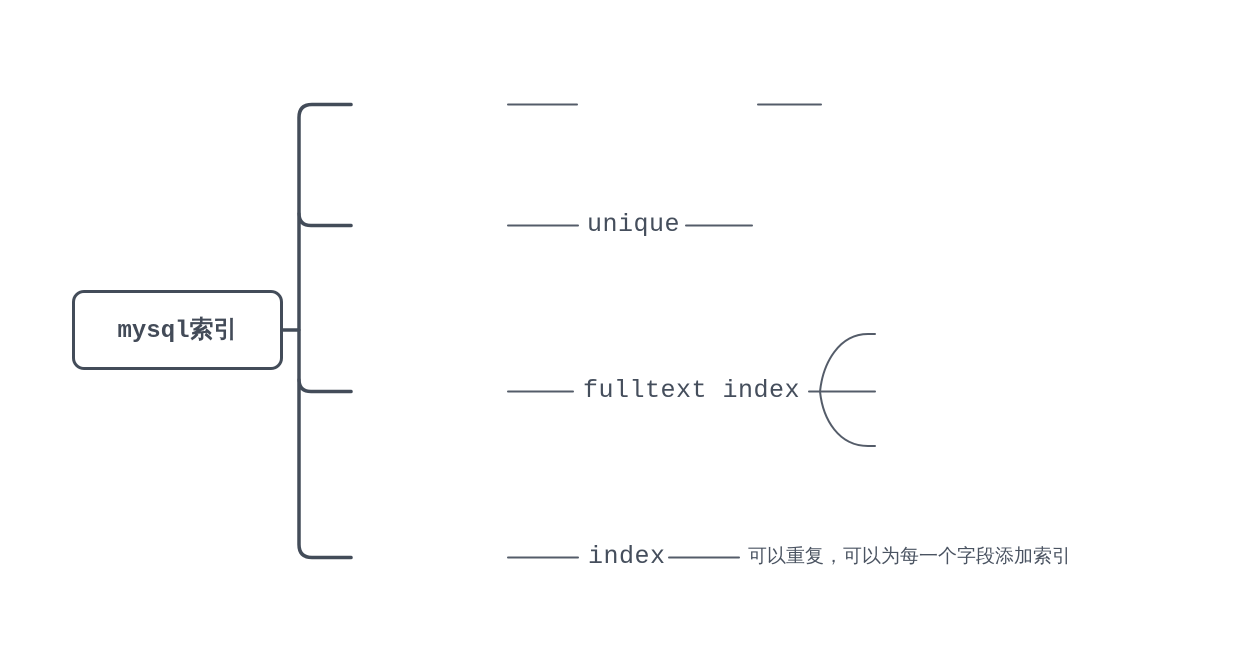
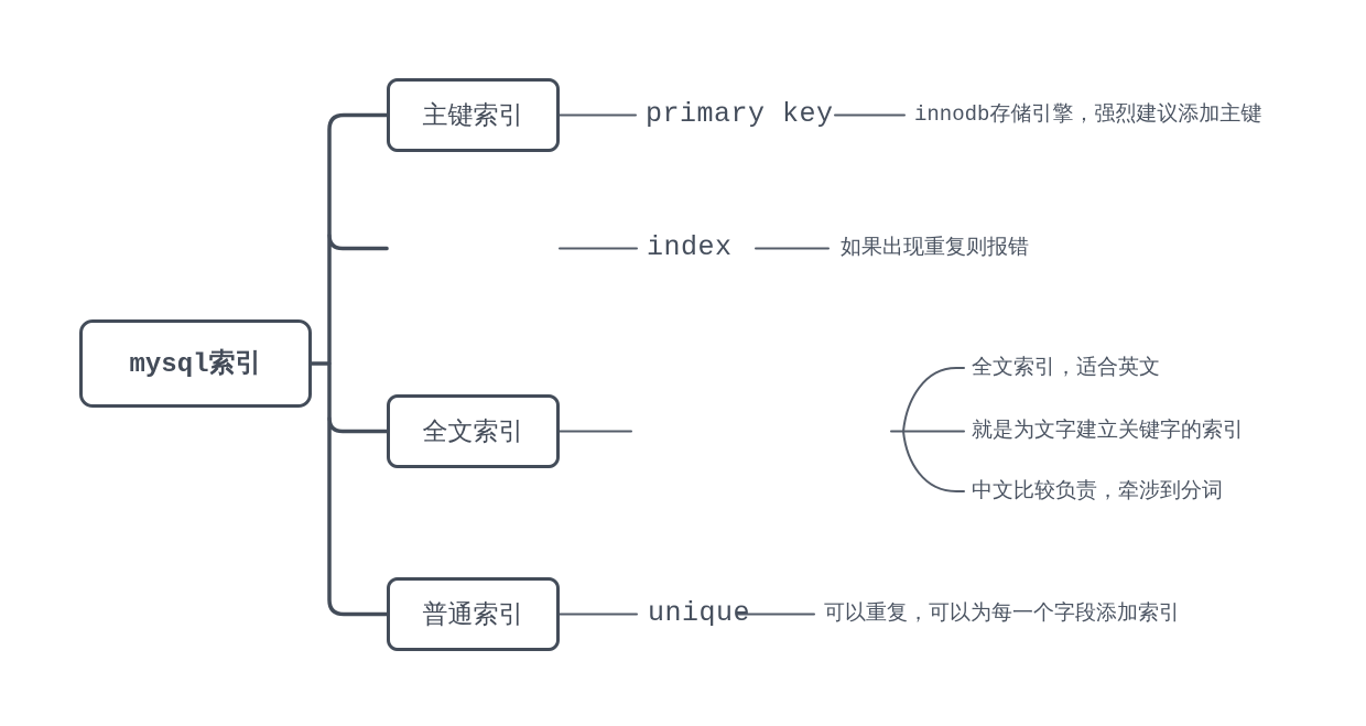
  mysql索引
+ 主键索引
+ 全文索引
+ 普通索引
+ primary key
- unique
+ index
- fulltext index
- index
+ unique
+ innodb存储引擎，强烈建议添加主键
+ 如果出现重复则报错
+ 全文索引，适合英文
+ 就是为文字建立关键字的索引
+ 中文比较负责，牵涉到分词
  可以重复，可以为每一个字段添加索引
